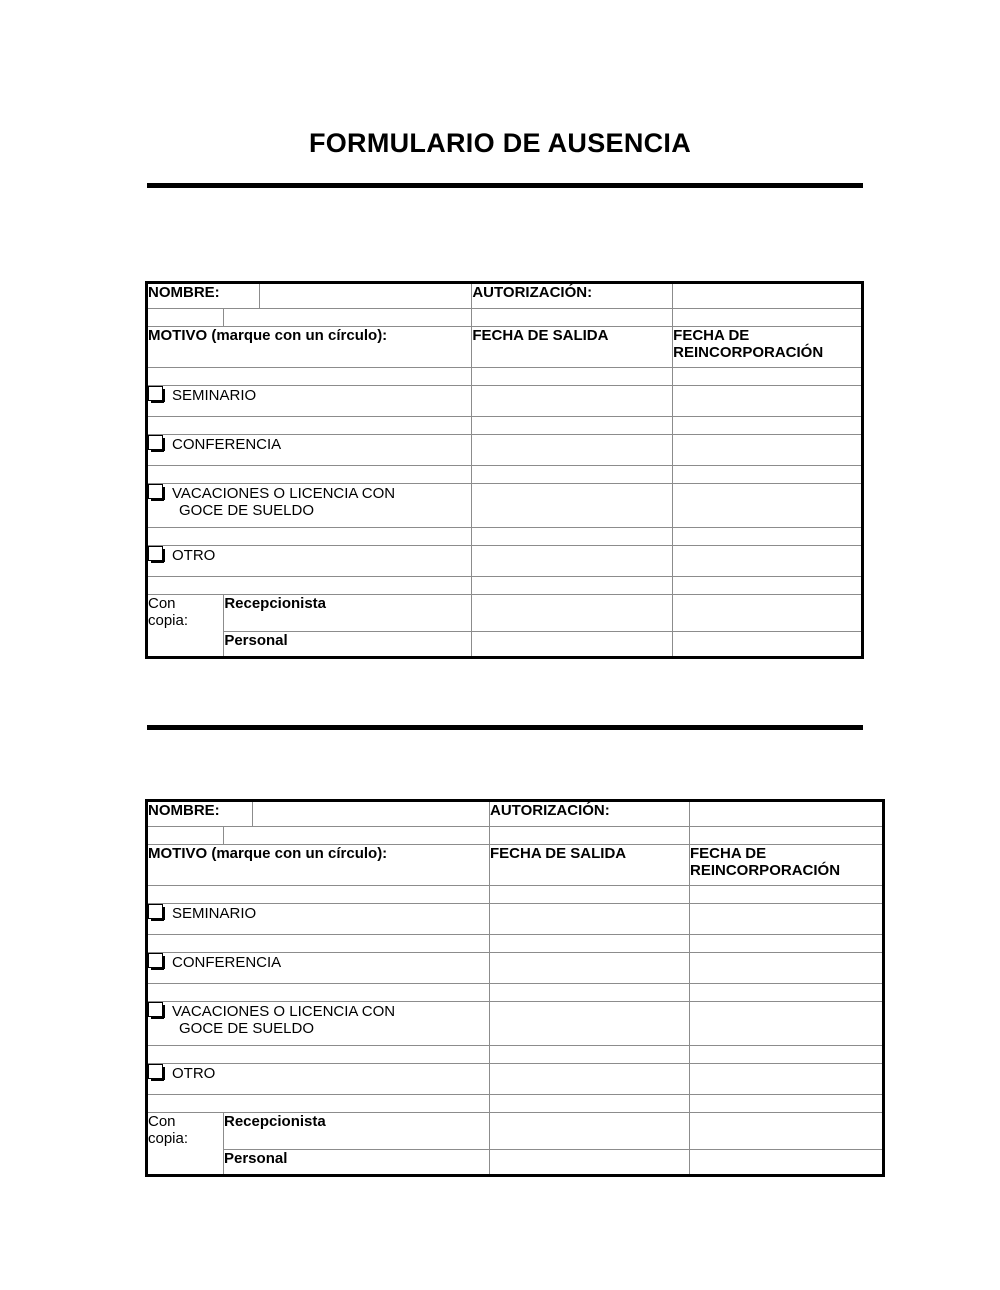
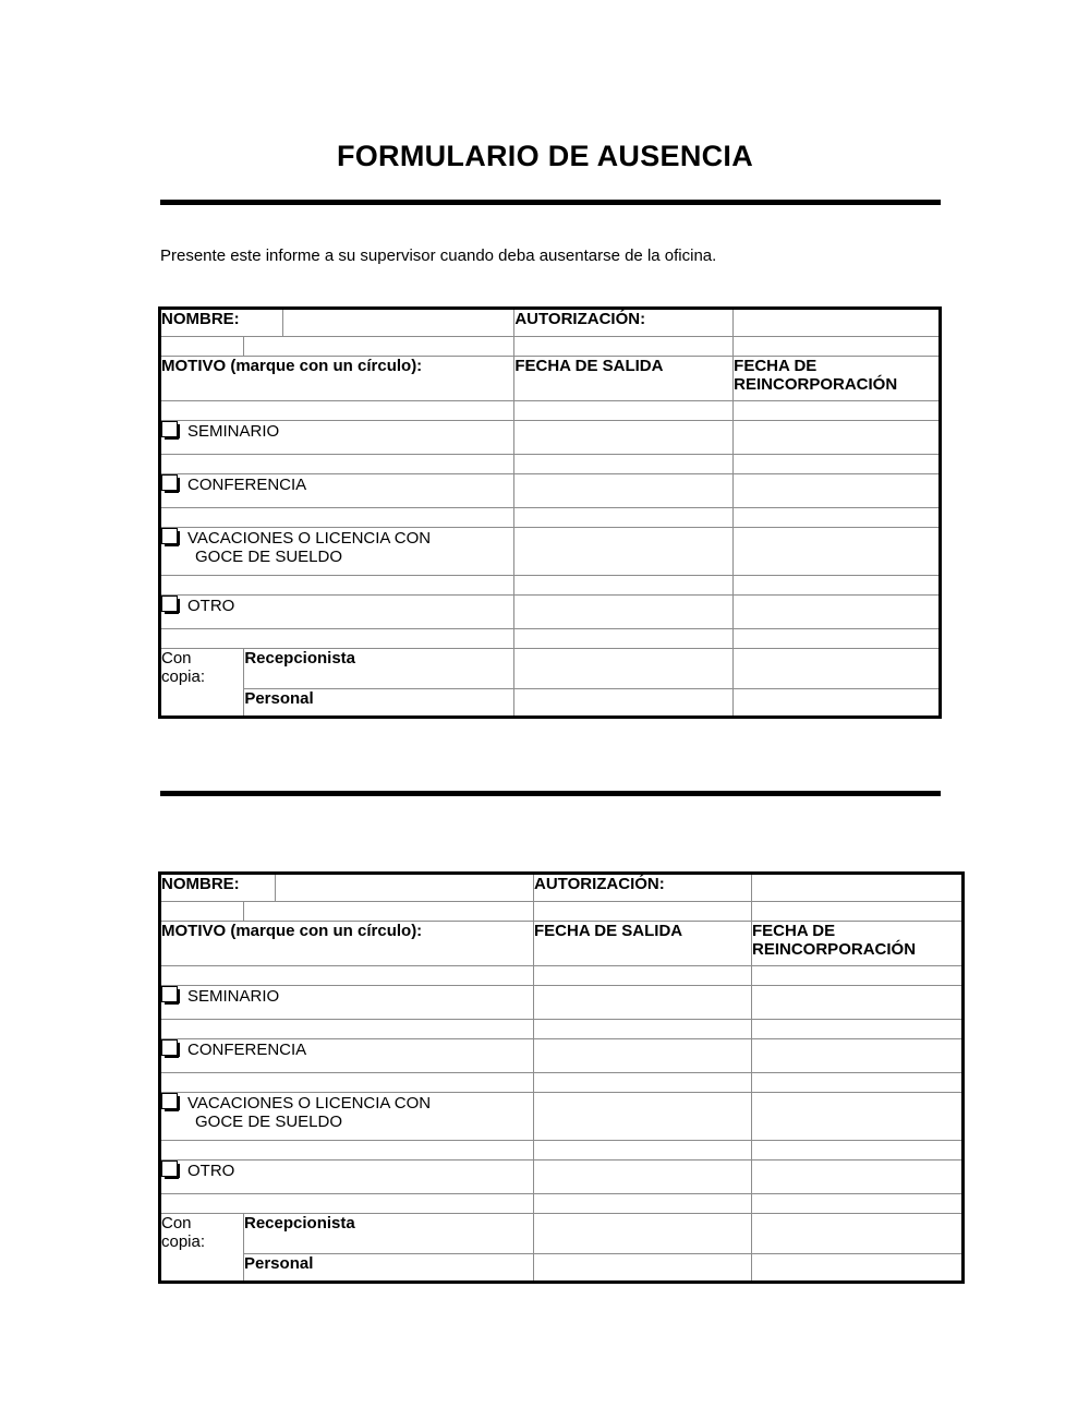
  FORMULARIO DE AUSENCIA
+ Presente este informe a su supervisor cuando deba ausentarse de la oficina.
  NOMBRE:		AUTORIZACIÓN:
  MOTIVO (marque con un círculo):	FECHA DE SALIDA	FECHA DE REINCORPORACIÓN
  SEMINARIO
  CONFERENCIA
  VACACIONES O LICENCIA CON GOCE DE SUELDO
  OTRO
  Con copia:	Recepcionista
  Personal
  NOMBRE:		AUTORIZACIÓN:
  MOTIVO (marque con un círculo):	FECHA DE SALIDA	FECHA DE REINCORPORACIÓN
  SEMINARIO
  CONFERENCIA
  VACACIONES O LICENCIA CON GOCE DE SUELDO
  OTRO
  Con copia:	Recepcionista
  Personal
